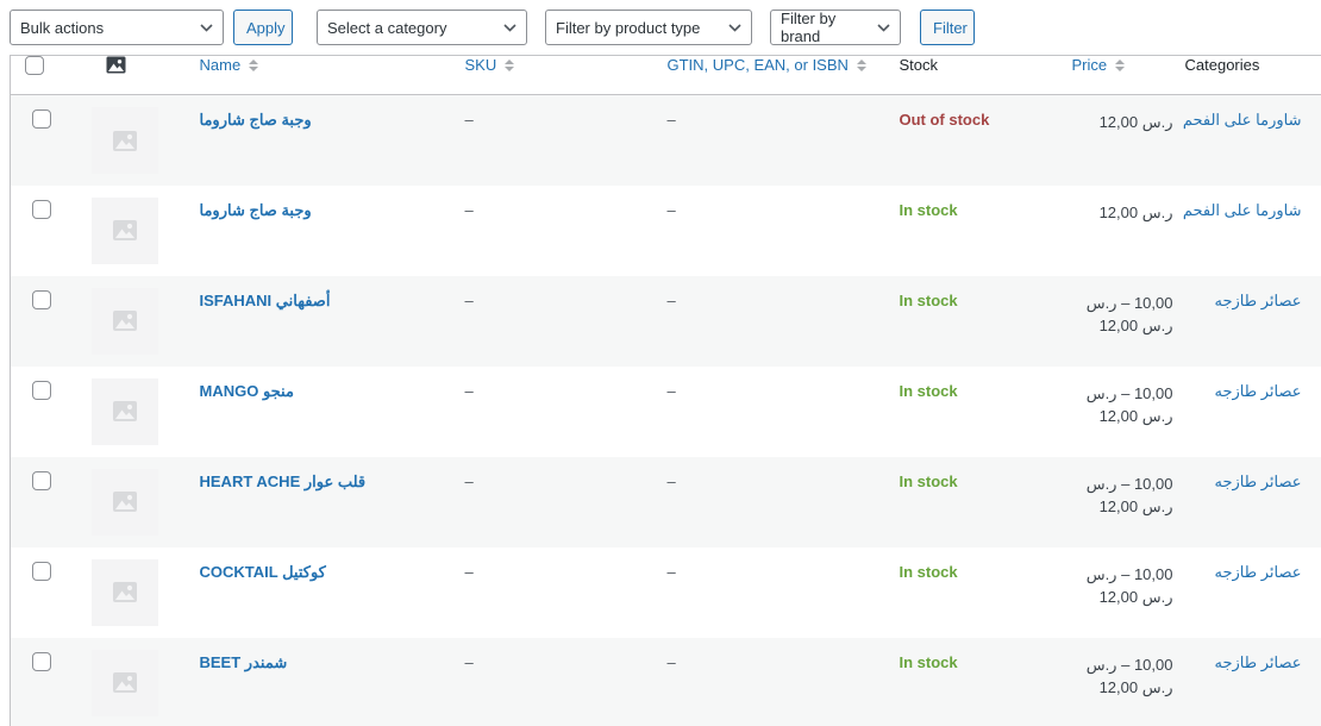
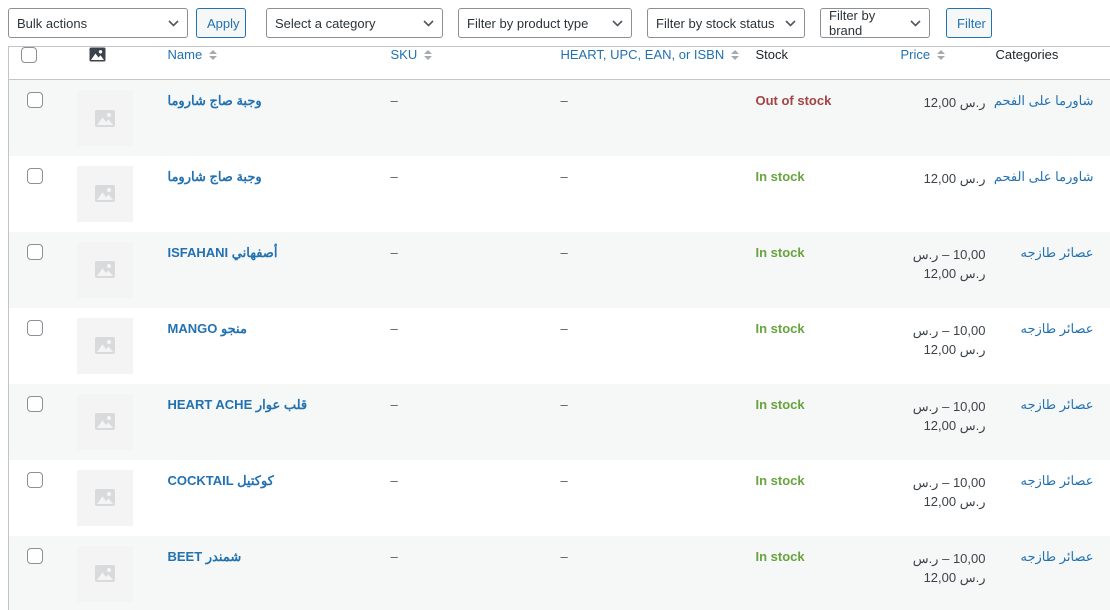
  Bulk actions
  Apply
  Select a category
  Filter by product type
+ Filter by stock status
  Filter by brand
  Filter
- 		Name	SKU	GTIN, UPC, EAN, or ISBN	Stock	Price	Categories
+ 		Name	SKU	HEART, UPC, EAN, or ISBN	Stock	Price	Categories
  		وجبة صاج شاروما	–	–	Out of stock	12,00 ر.س	شاورما على الفحم
  		وجبة صاج شاروما	–	–	In stock	12,00 ر.س	شاورما على الفحم
  		ISFAHANI أصفهاني	–	–	In stock	ر.س – 10,0012,00 ر.س	عصائر طازجه
  		MANGO منجو	–	–	In stock	ر.س – 10,0012,00 ر.س	عصائر طازجه
  		HEART ACHE قلب عوار	–	–	In stock	ر.س – 10,0012,00 ر.س	عصائر طازجه
  		COCKTAIL كوكتيل	–	–	In stock	ر.س – 10,0012,00 ر.س	عصائر طازجه
  		BEET شمندر	–	–	In stock	ر.س – 10,0012,00 ر.س	عصائر طازجه
